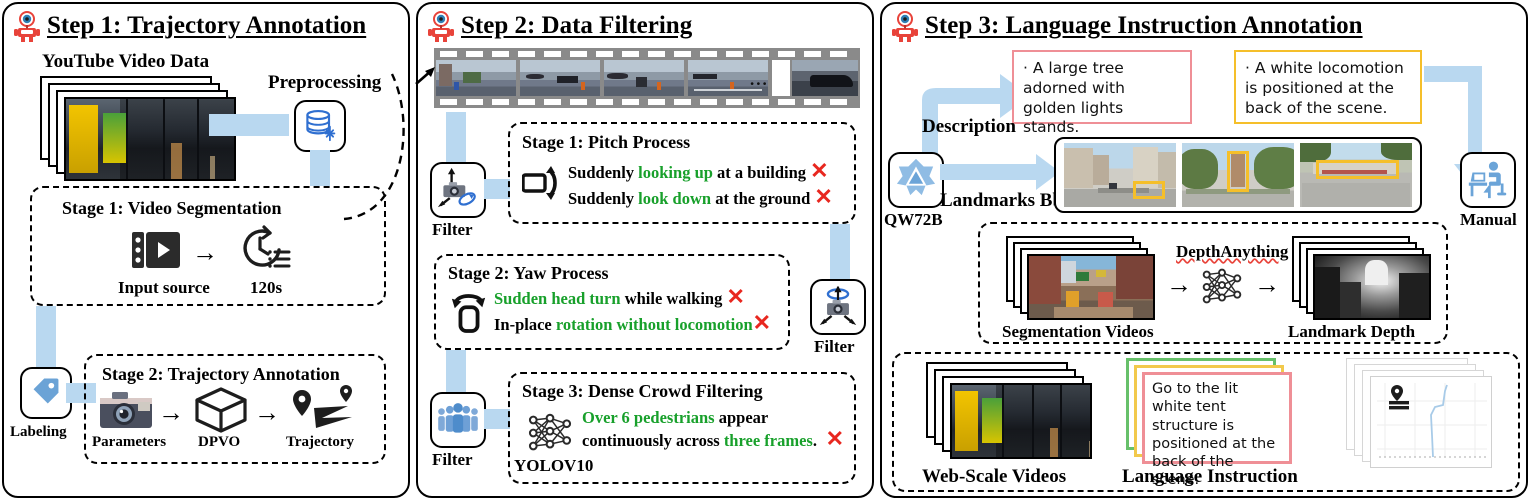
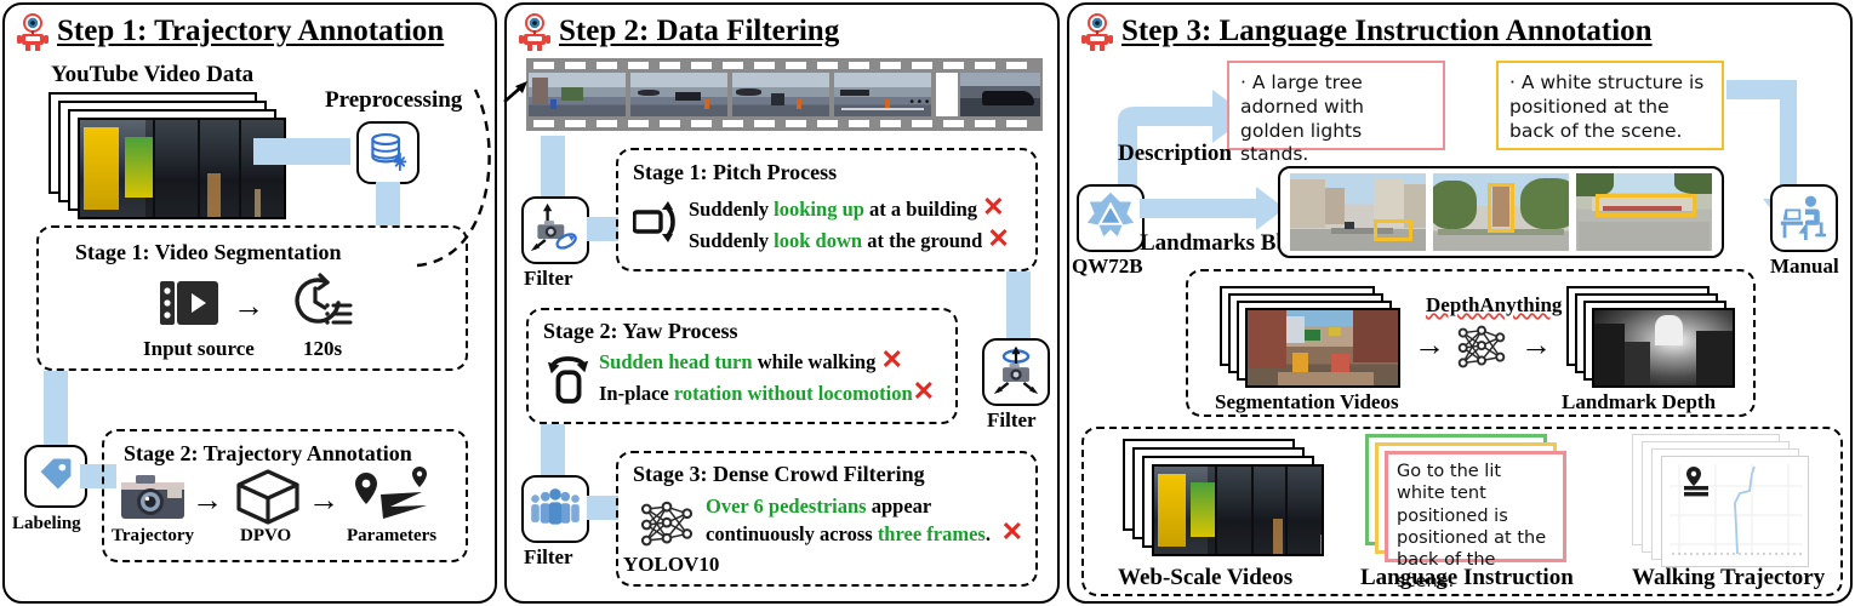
  Step 1: Trajectory Annotation
  YouTube Video Data
  Preprocessing
  Stage 1: Video Segmentation
  →
  Input source
  120s
  Labeling
  Stage 2: Trajectory Annotation
  →
  →
- Parameters
+ Trajectory
  DPVO
- Trajectory
+ Parameters
  Step 2: Data Filtering
  ...
  Filter
  Stage 1: Pitch Process
  Suddenly looking up at a building ✕
  Suddenly look down at the ground ✕
  Stage 2: Yaw Process
  Sudden head turn while walking ✕
  In-place rotation without locomotion✕
  Filter
  Filter
  Stage 3: Dense Crowd Filtering
  YOLOV10
  Over 6 pedestrians appear
  continuously across three frames.
  ✕
  Step 3: Language Instruction Annotation
  · A large tree adorned with golden lights stands.
- · A white locomotion is positioned at the back of the scene.
+ · A white structure is positioned at the back of the scene.
  Description
  QW72B
  Landmarks B
  Manual
  Segmentation Videos
  DepthAnything
  →
  →
  Landmark Depth
  Web-Scale Videos
- Go to the lit white tent structure is positioned at the back of the scene.
+ Go to the lit white tent positioned is positioned at the back of the scene.
  Language Instruction
+ Walking Trajectory
